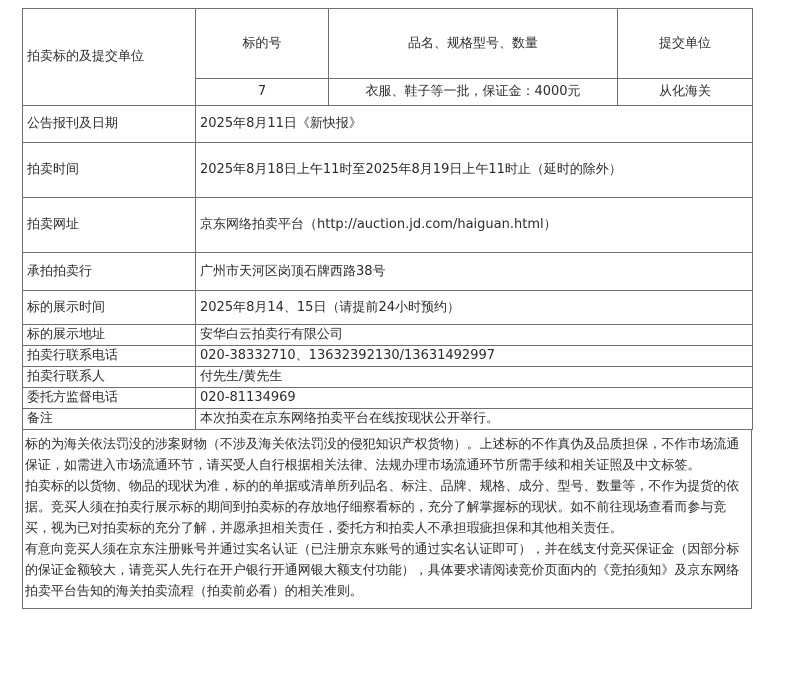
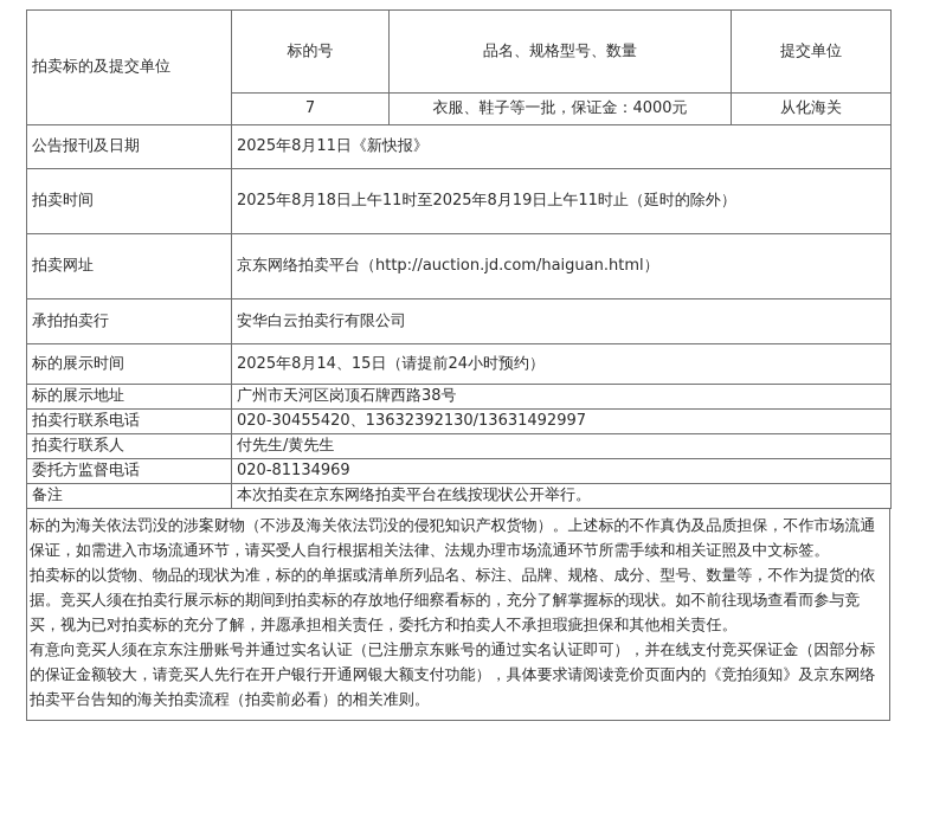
  拍卖标的及提交单位	标的号	品名、规格型号、数量	提交单位
  7	衣服、鞋子等一批，保证金：4000元	从化海关
  公告报刊及日期	2025年8月11日《新快报》
  拍卖时间	2025年8月18日上午11时至2025年8月19日上午11时止（延时的除外）
  拍卖网址	京东网络拍卖平台（http://auction.jd.com/haiguan.html）
- 承拍拍卖行	广州市天河区岗顶石牌西路38号
+ 承拍拍卖行	安华白云拍卖行有限公司
  标的展示时间	2025年8月14、15日（请提前24小时预约）
- 标的展示地址	安华白云拍卖行有限公司
+ 标的展示地址	广州市天河区岗顶石牌西路38号
- 拍卖行联系电话	020-38332710、13632392130/13631492997
+ 拍卖行联系电话	020-30455420、13632392130/13631492997
  拍卖行联系人	付先生/黄先生
  委托方监督电话	020-81134969
  备注	本次拍卖在京东网络拍卖平台在线按现状公开举行。
  标的为海关依法罚没的涉案财物（不涉及海关依法罚没的侵犯知识产权货物）。上述标的不作真伪及品质担保，不作市场流通保证，如需进入市场流通环节，请买受人自行根据相关法律、法规办理市场流通环节所需手续和相关证照及中文标签。
  拍卖标的以货物、物品的现状为准，标的的单据或清单所列品名、标注、品牌、规格、成分、型号、数量等，不作为提货的依据。竞买人须在拍卖行展示标的期间到拍卖标的存放地仔细察看标的，充分了解掌握标的现状。如不前往现场查看而参与竞买，视为已对拍卖标的充分了解，并愿承担相关责任，委托方和拍卖人不承担瑕疵担保和其他相关责任。
  有意向竞买人须在京东注册账号并通过实名认证（已注册京东账号的通过实名认证即可），并在线支付竞买保证金（因部分标的保证金额较大，请竞买人先行在开户银行开通网银大额支付功能），具体要求请阅读竞价页面内的《竞拍须知》及京东网络拍卖平台告知的海关拍卖流程（拍卖前必看）的相关准则。
